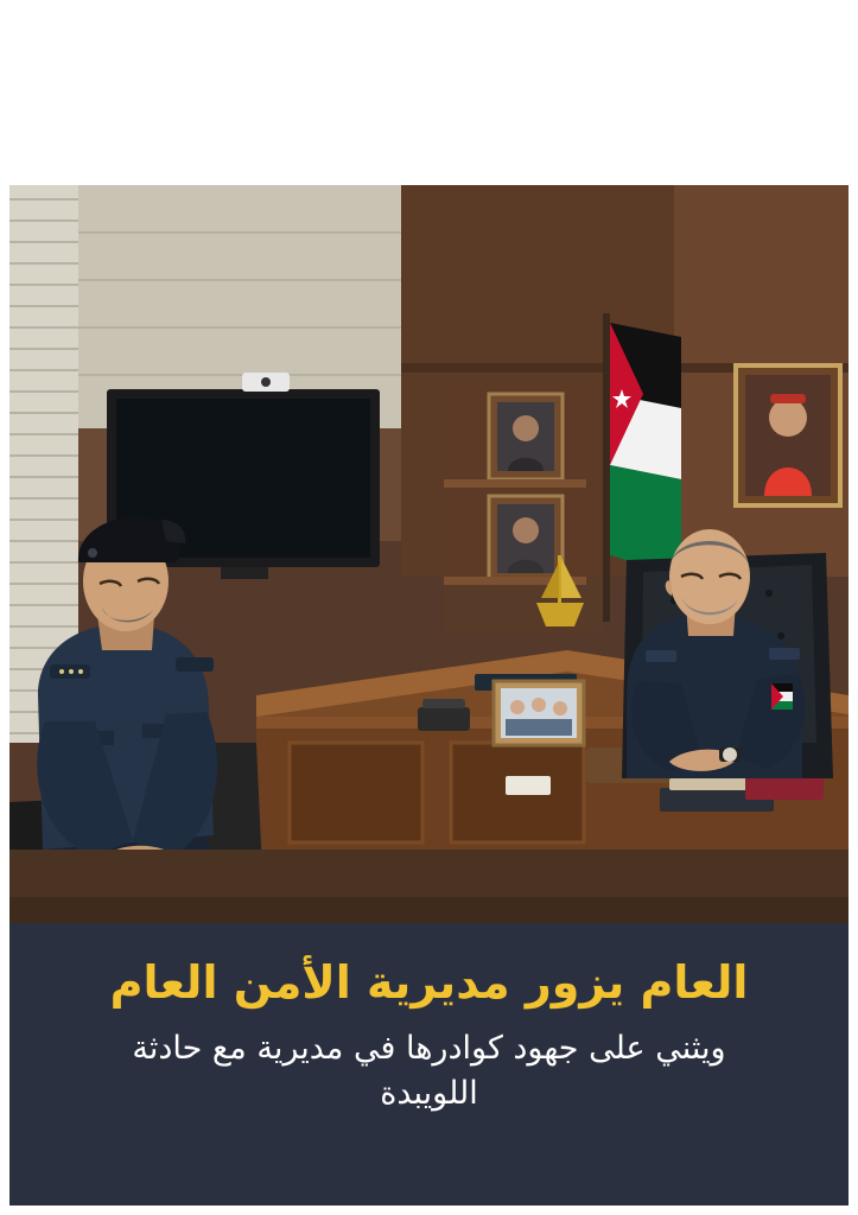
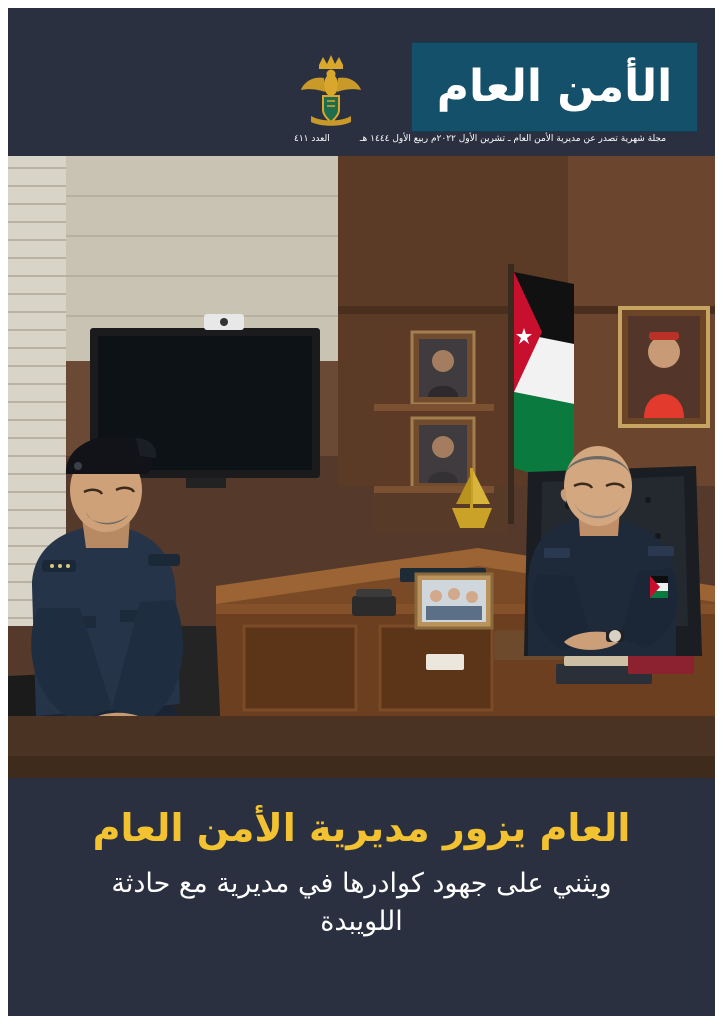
+ الأمن العام
+ مجلة شهرية تصدر عن مديرية الأمن العام ـ تشرين الأول ٢٠٢٢م ربيع الأول ١٤٤٤ هـ
+ العدد ٤١١
  العام يزور مديرية الأمن العام
  ويثني على جهود كوادرها في مديرية مع حادثة اللويبدة
